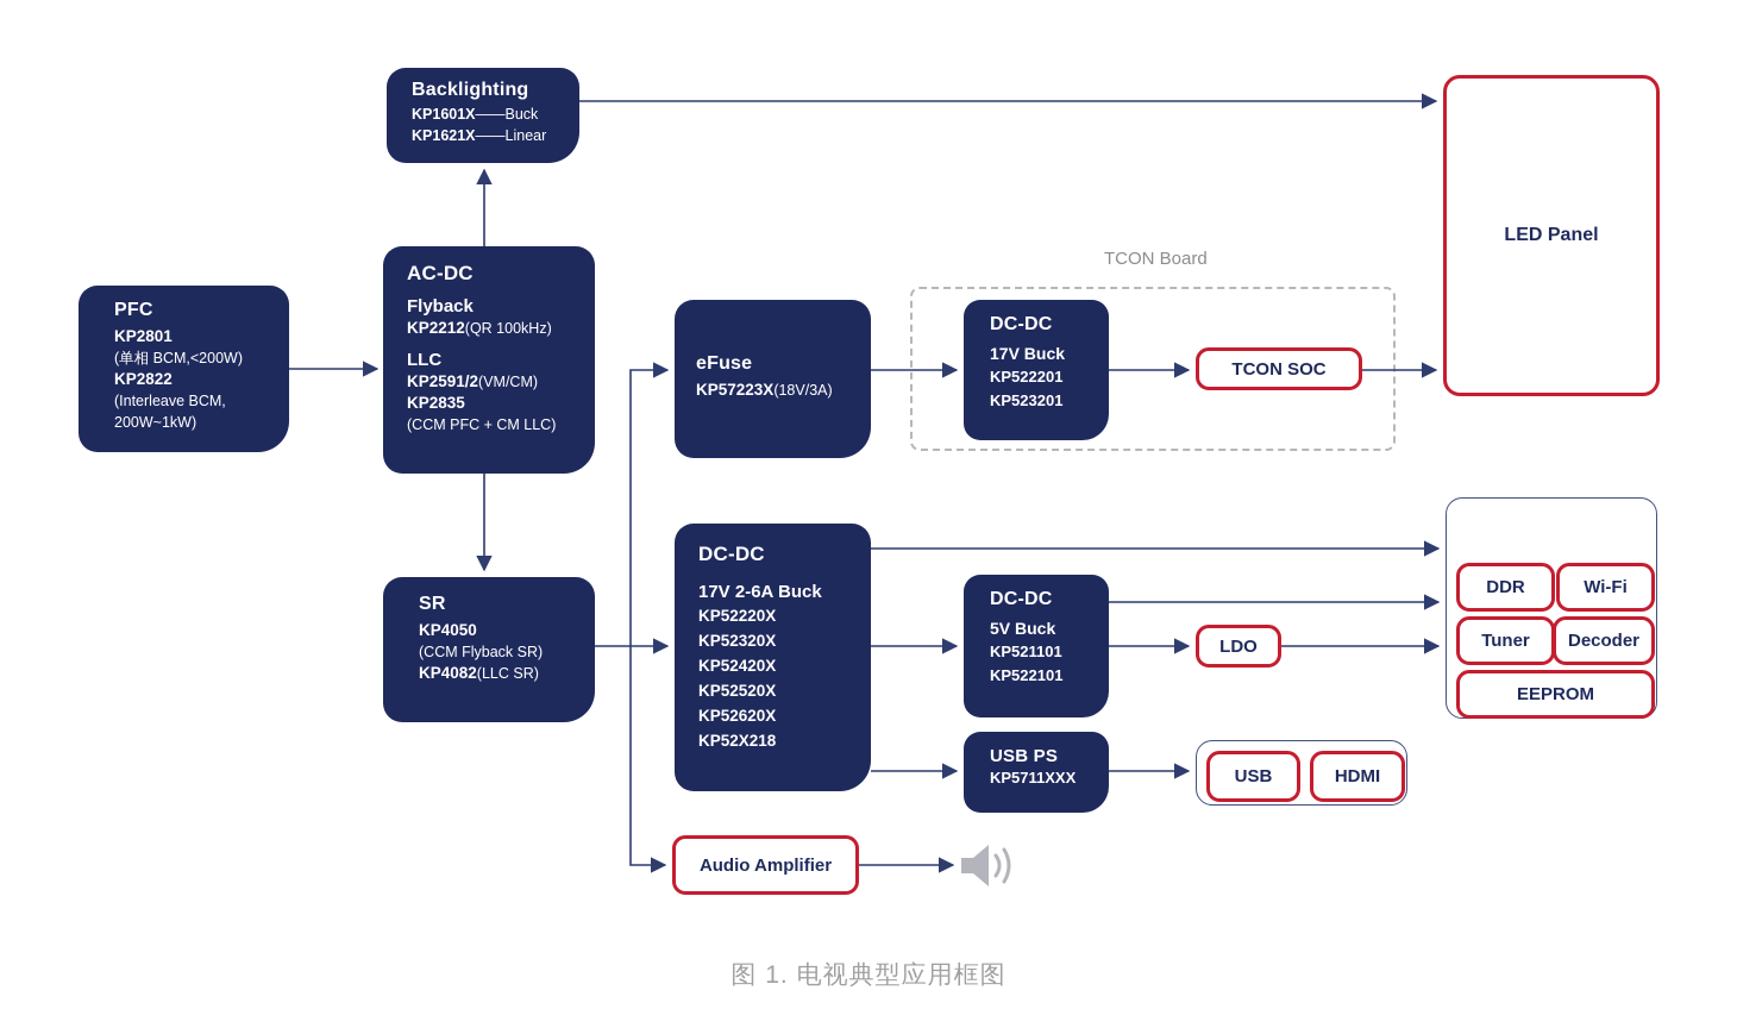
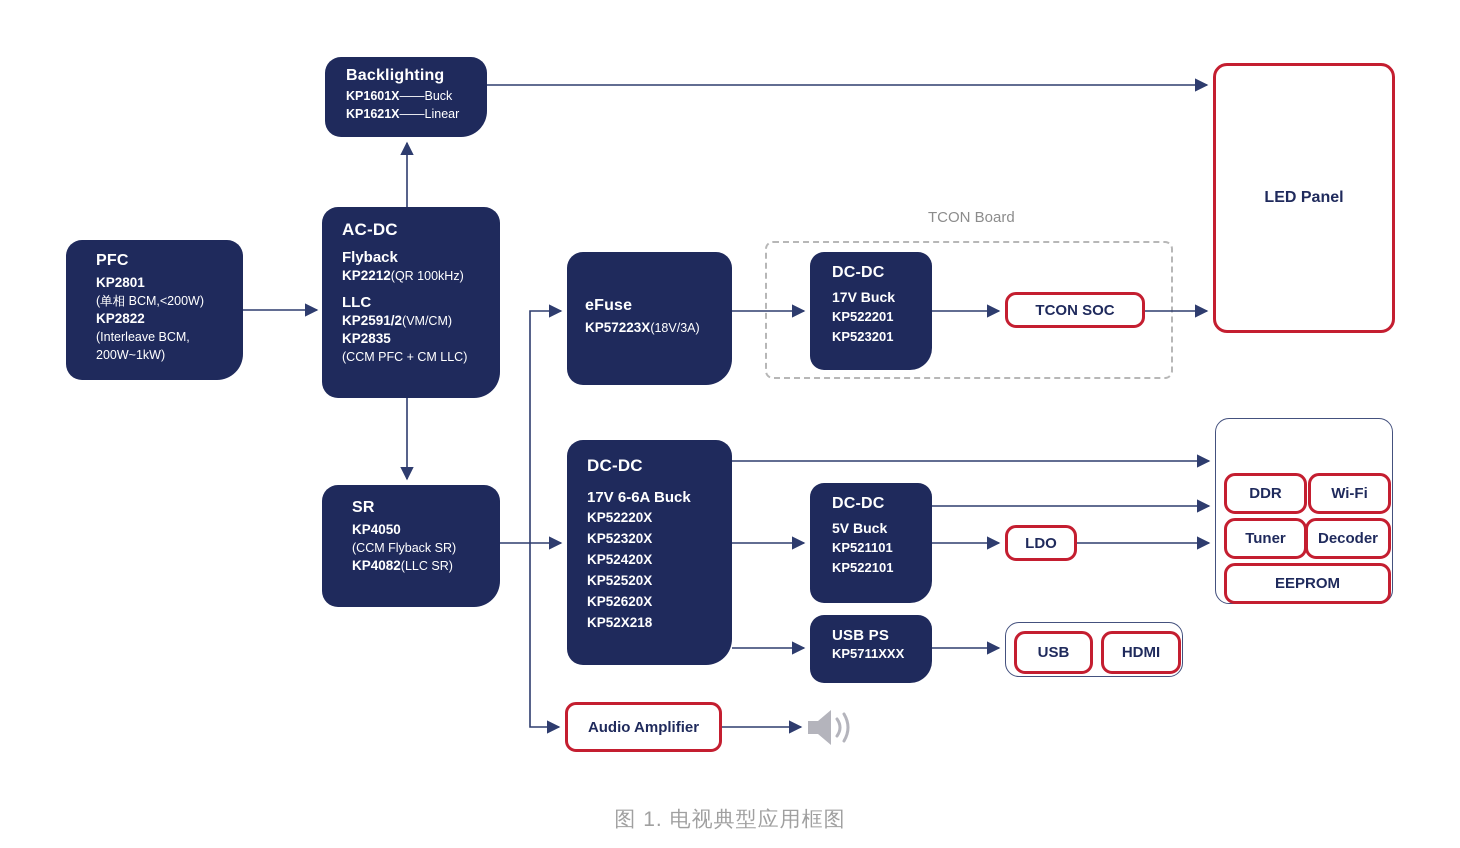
  TCON Board
  Backlighting
  KP1601X——Buck
  KP1621X——Linear
  PFC
  KP2801
  (单相 BCM,<200W)
  KP2822
  (Interleave BCM,
  200W~1kW)
  AC-DC
  Flyback
  KP2212(QR 100kHz)
  LLC
  KP2591/2(VM/CM)
  KP2835
  (CCM PFC + CM LLC)
  SR
  KP4050
  (CCM Flyback SR)
  KP4082(LLC SR)
  eFuse
  KP57223X(18V/3A)
  DC-DC
- 17V 2-6A Buck
+ 17V 6-6A Buck
  KP52220X
  KP52320X
  KP52420X
  KP52520X
  KP52620X
  KP52X218
  DC-DC
  17V Buck
  KP522201
  KP523201
  TCON SOC
  LED Panel
  DC-DC
  5V Buck
  KP521101
  KP522101
  LDO
  USB PS
  KP5711XXX
  USB
  HDMI
  DDR
  Wi-Fi
  Tuner
  Decoder
  EEPROM
  Audio Amplifier
  图 1. 电视典型应用框图
